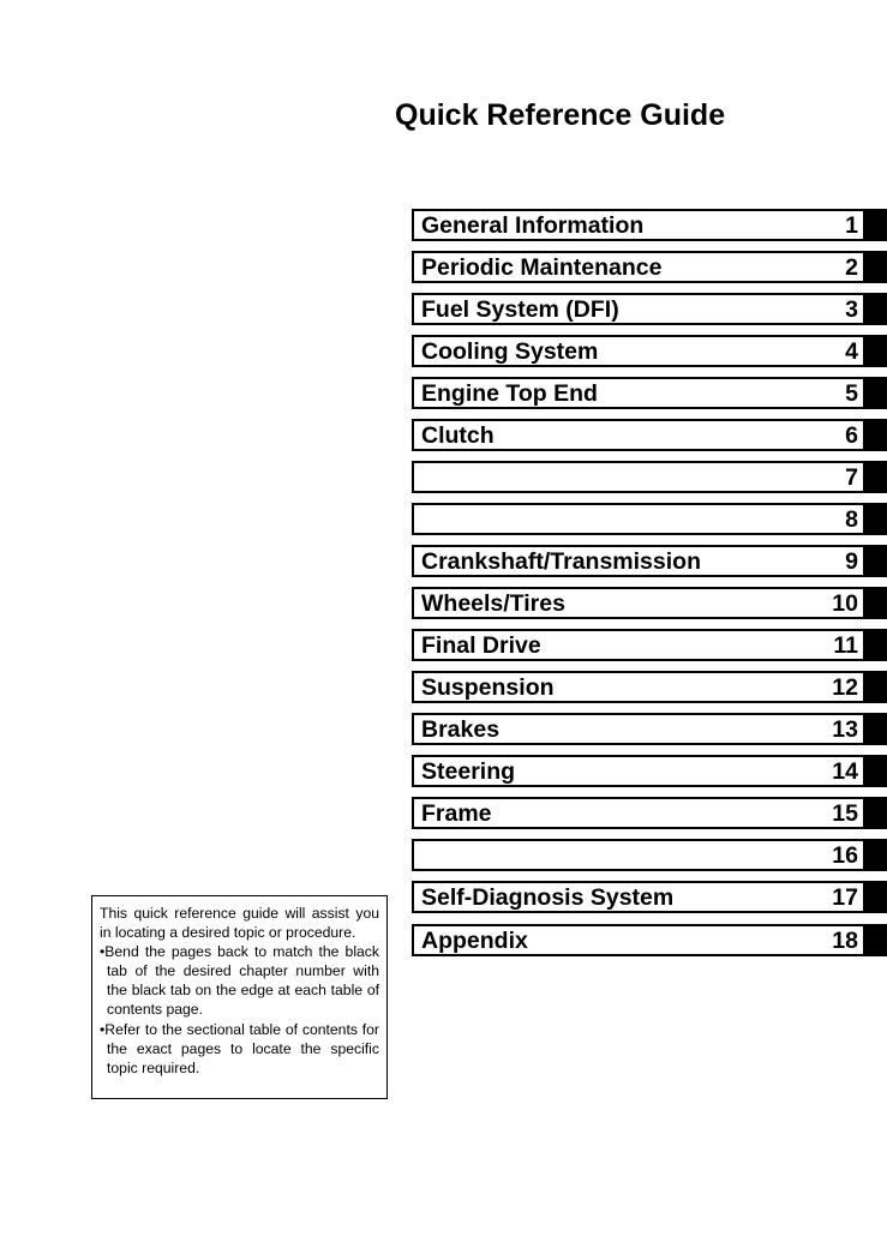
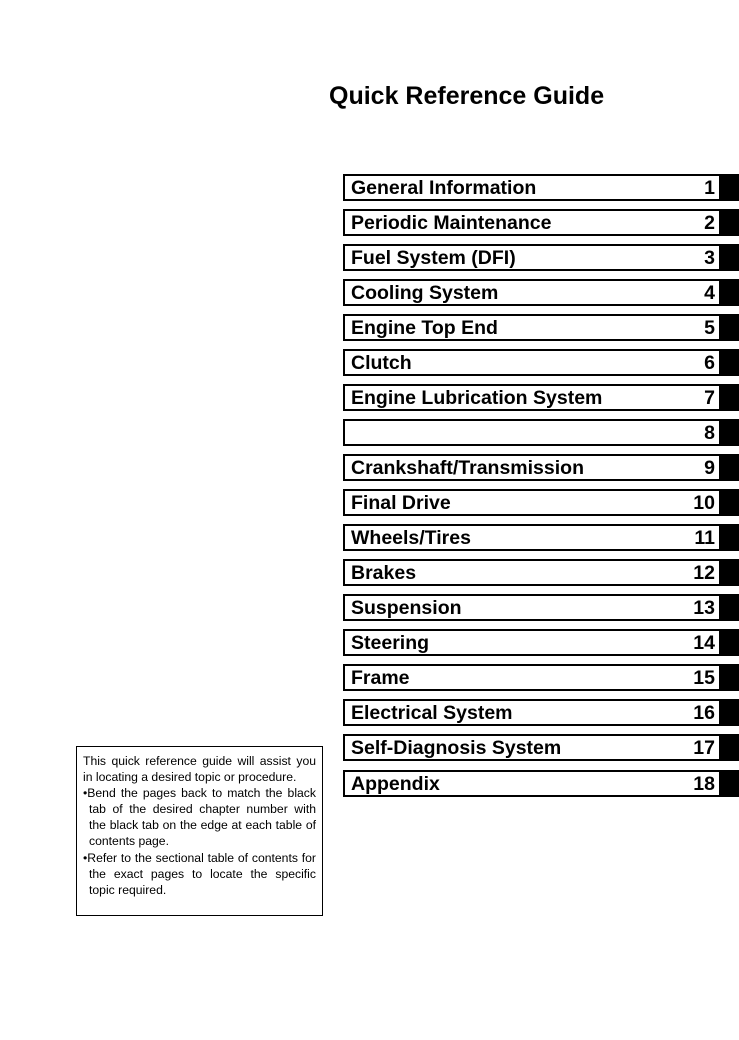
  Quick Reference Guide
  General Information
  1
  Periodic Maintenance
  2
  Fuel System (DFI)
  3
  Cooling System
  4
  Engine Top End
  5
  Clutch
  6
+ Engine Lubrication System
  7
  8
  Crankshaft/Transmission
  9
- Wheels/Tires
+ Final Drive
  10
- Final Drive
+ Wheels/Tires
  11
- Suspension
+ Brakes
  12
- Brakes
+ Suspension
  13
  Steering
  14
  Frame
  15
+ Electrical System
  16
  Self-Diagnosis System
  17
  Appendix
  18
  This quick reference guide will assist you in locating a desired topic or procedure.
  •Bend the pages back to match the black tab of the desired chapter number with the black tab on the edge at each table of contents page.
  •Refer to the sectional table of contents for the exact pages to locate the specific topic required.
